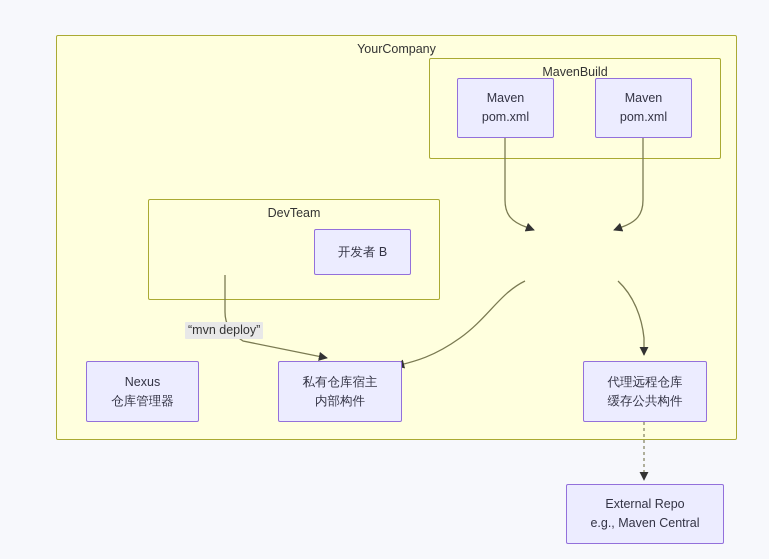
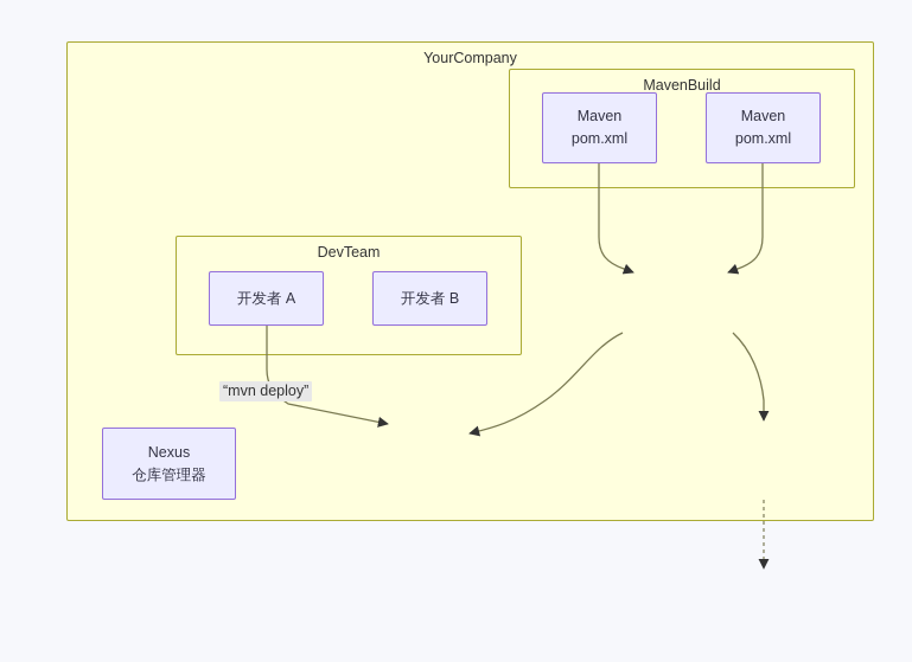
  YourCompany
  MavenBuild
  DevTeam
  Maven
  pom.xml
  Maven
  pom.xml
+ 开发者 A
  开发者 B
  Nexus
  仓库管理器
- 私有仓库宿主
- 内部构件
- 代理远程仓库
- 缓存公共构件
- External Repo
- e.g., Maven Central
  “mvn deploy”
